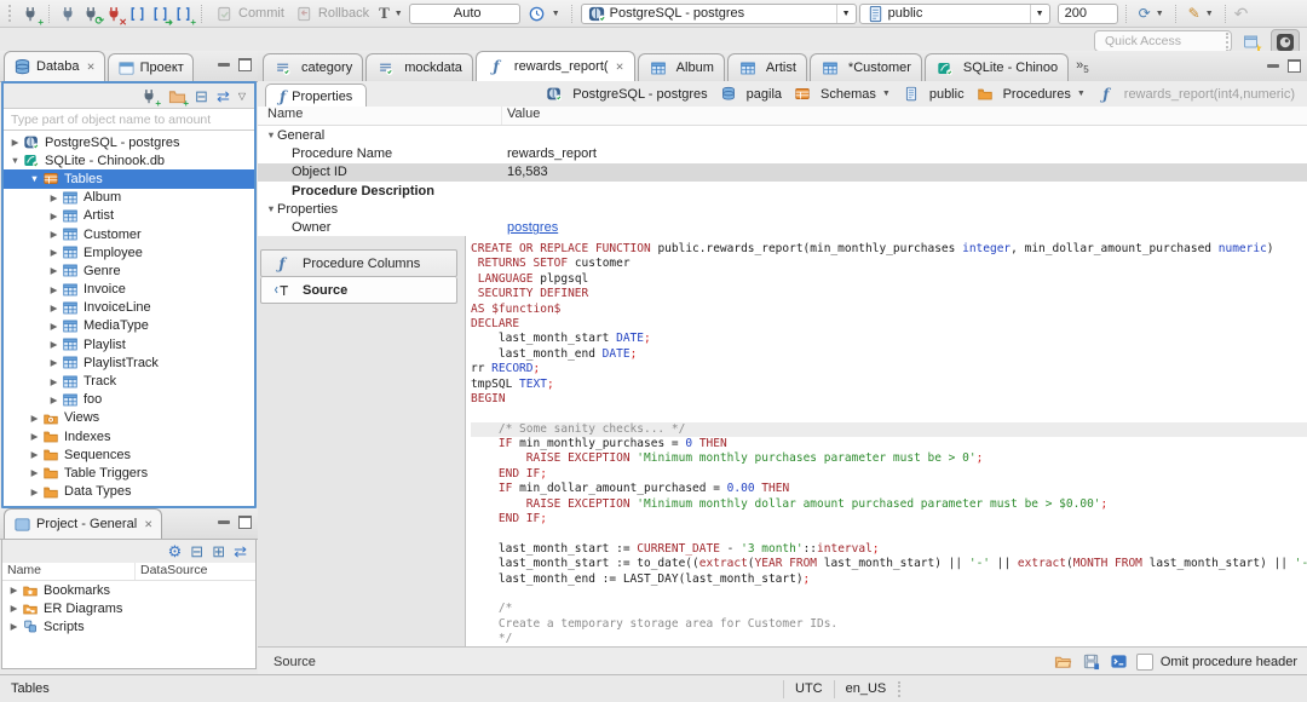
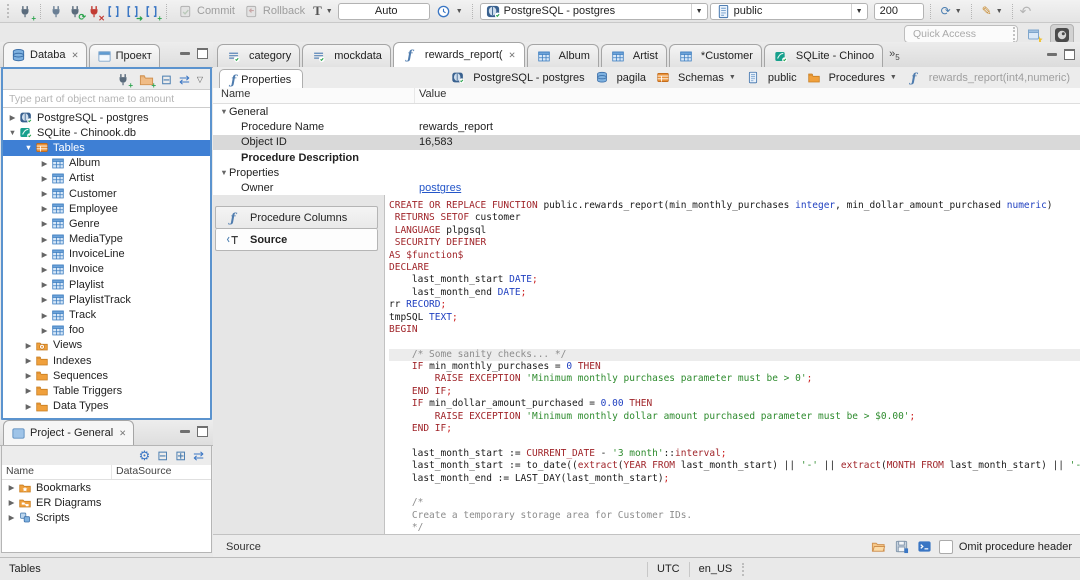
  +
  ⟳
  ✕
  ➜
  +
  Commit
  Rollback
  T
  Auto
  PostgreSQL - postgres
  public
  200
  ⟳
  ✎
  ↶
  Quick Access
  Databa
  ✕
  Проект
  +
  +
  ⊟
  ⇄
  ▽
  Type part of object name to amount
  ▶
  PostgreSQL - postgres
  ▼
  SQLite - Chinook.db
  ▼
  Tables
  ▶
  Album
  ▶
  Artist
  ▶
  Customer
  ▶
  Employee
  ▶
  Genre
  ▶
- Invoice
+ MediaType
  ▶
  InvoiceLine
  ▶
- MediaType
+ Invoice
  ▶
  Playlist
  ▶
  PlaylistTrack
  ▶
  Track
  ▶
  foo
  ▶
  Views
  ▶
  Indexes
  ▶
  Sequences
  ▶
  Table Triggers
  ▶
  Data Types
  Project - General
  ✕
  ⚙
  ⊟
  ⊞
  ⇄
  Name
  DataSource
  ▶
  Bookmarks
  ▶
  ER Diagrams
  ▶
  Scripts
  category
  mockdata
  ƒ
  rewards_report(
  ✕
  Album
  Artist
  *Customer
  SQLite - Chinoo
  »5
  ƒ
  Properties
  PostgreSQL - postgres
  pagila
  Schemas
  public
  Procedures
  ƒ
  rewards_report(int4,numeric)
  Name
  Value
  ▼
  General
  Procedure Name
  rewards_report
  Object ID
  16,583
  Procedure Description
  ▼
  Properties
  Owner
  postgres
  ƒ
  Procedure Columns
  Source
  CREATE OR REPLACE FUNCTION public.rewards_report(min_monthly_purchases integer, min_dollar_amount_purchased numeric)
  RETURNS SETOF customer
  LANGUAGE plpgsql
  SECURITY DEFINER
  AS $function$
  DECLARE
  last_month_start DATE;
  last_month_end DATE;
  rr RECORD;
  tmpSQL TEXT;
  BEGIN
  /* Some sanity checks... */
  IF min_monthly_purchases = 0 THEN
  RAISE EXCEPTION 'Minimum monthly purchases parameter must be > 0';
  END IF;
  IF min_dollar_amount_purchased = 0.00 THEN
  RAISE EXCEPTION 'Minimum monthly dollar amount purchased parameter must be > $0.00';
  END IF;
  last_month_start := CURRENT_DATE - '3 month'::interval;
  last_month_start := to_date((extract(YEAR FROM last_month_start) || '-' || extract(MONTH FROM last_month_start) || '-
  last_month_end := LAST_DAY(last_month_start);
  /*
  Create a temporary storage area for Customer IDs.
  */
  Source
  Omit procedure header
  Tables
  UTC
  en_US
